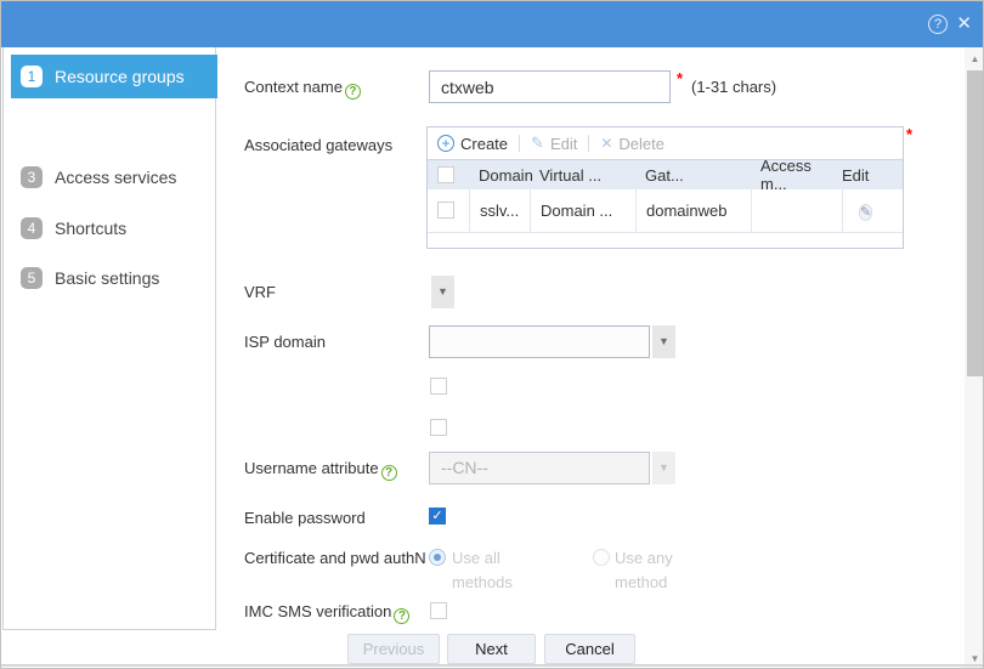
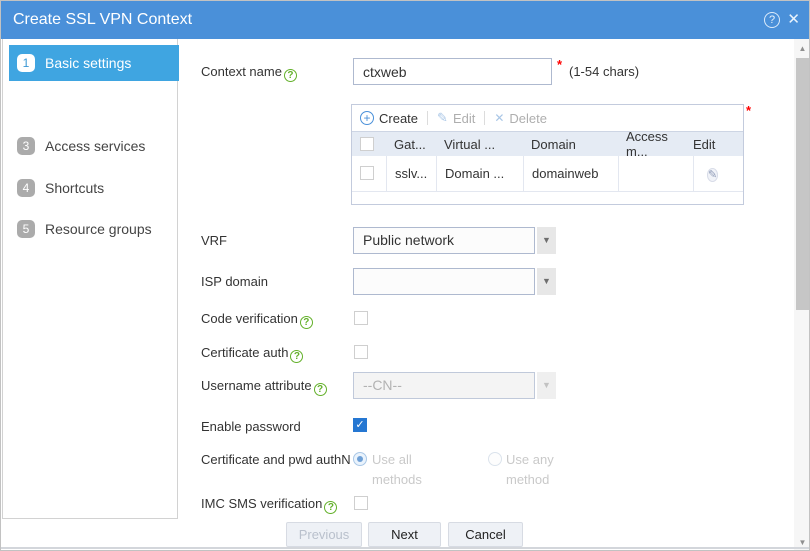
+ Create SSL VPN Context
  ?
  ✕
  ▲
  ▼
  1
- Resource groups
+ Basic settings
  3
  Access services
  4
  Shortcuts
  5
- Basic settings
+ Resource groups
  Context name ?
  ctxweb
  *
- (1-31 chars)
+ (1-54 chars)
- Associated gateways
  +
  Create
  ✎
  Edit
  ✕
  Delete
- Domain
+ Gat...
  Virtual ...
- Gat...
+ Domain
  Access m...
  Edit
  sslv...
  Domain ...
  domainweb
  ✎
  *
  VRF
+ Public network
  ▼
  ISP domain
  ▼
+ Code verification ?
+ Certificate auth ?
  Username attribute ?
  --CN--
  ▼
  Enable password
  ✓
  Certificate and pwd authN
  Use all methods
  Use any method
  IMC SMS verification ?
  Previous
  Next
  Cancel
